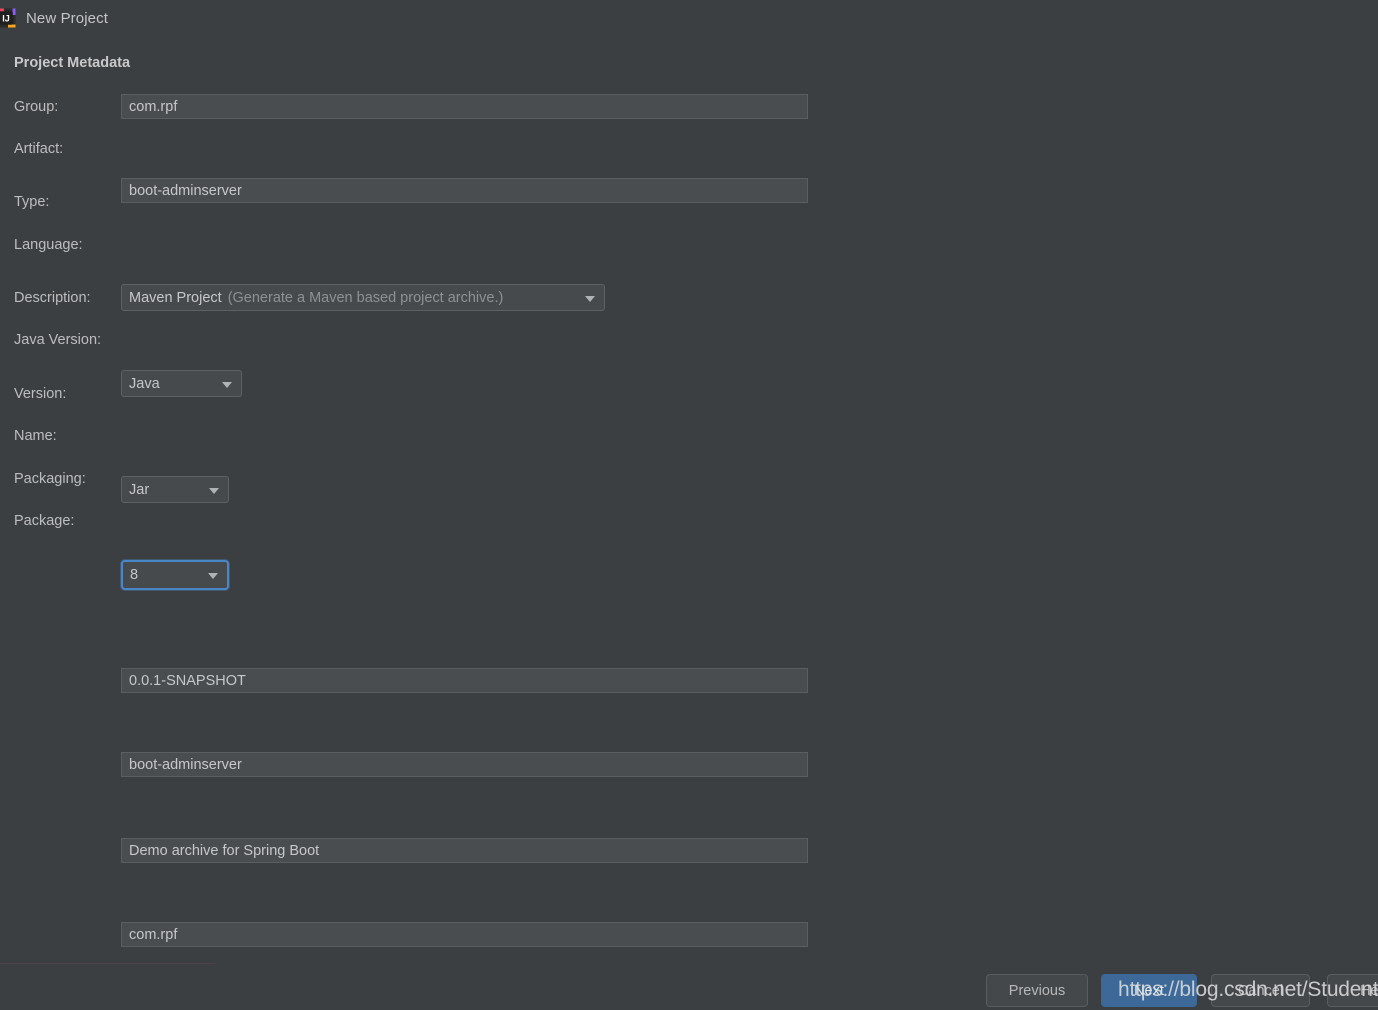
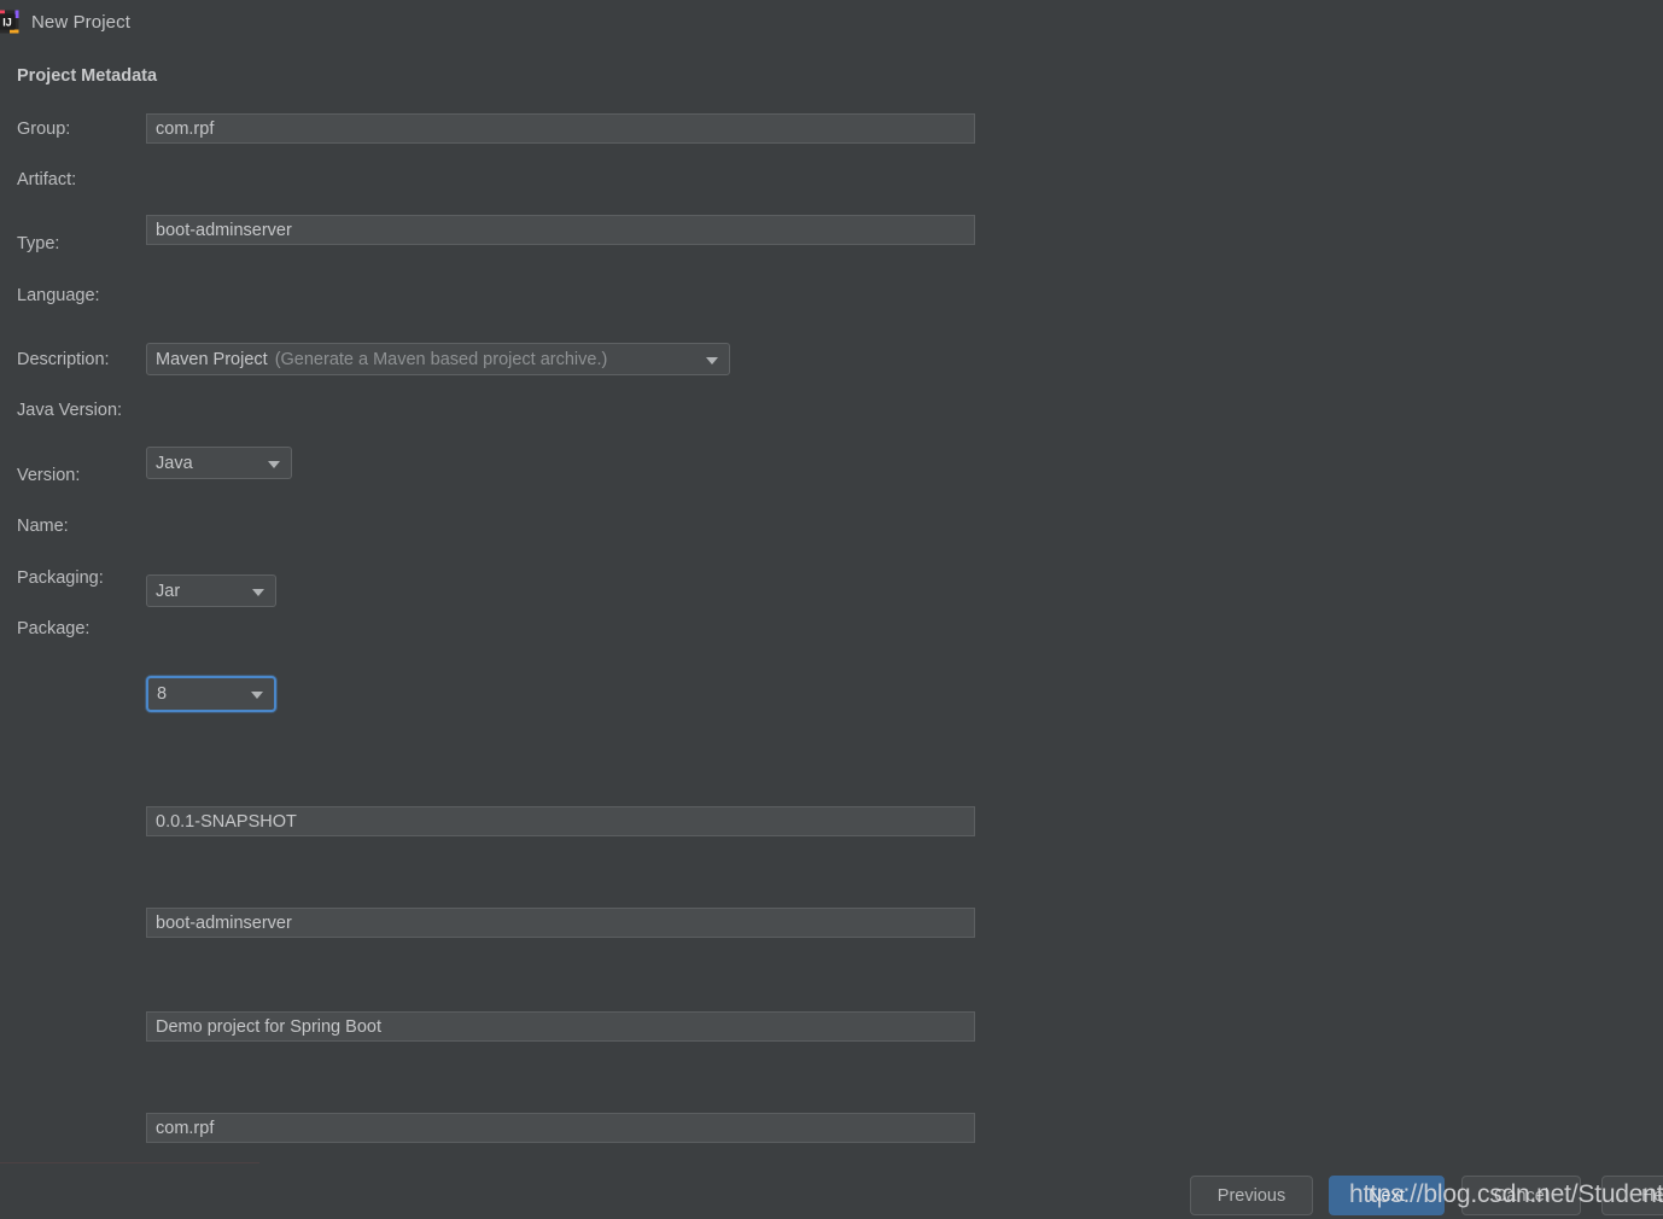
  IJ
  New Project
  Project Metadata
  Group:
  com.rpf
  Artifact:
  boot-adminserver
  Type:
  Maven Project
  (Generate a Maven based project archive.)
  Language:
  Java
  Description:
  Jar
  Java Version:
  8
  Version:
  0.0.1-SNAPSHOT
  Name:
  boot-adminserver
  Packaging:
- Demo archive for Spring Boot
+ Demo project for Spring Boot
  Package:
  com.rpf
  Previous
  Next
  Cancel
  https://blog.csdn.net/Student
